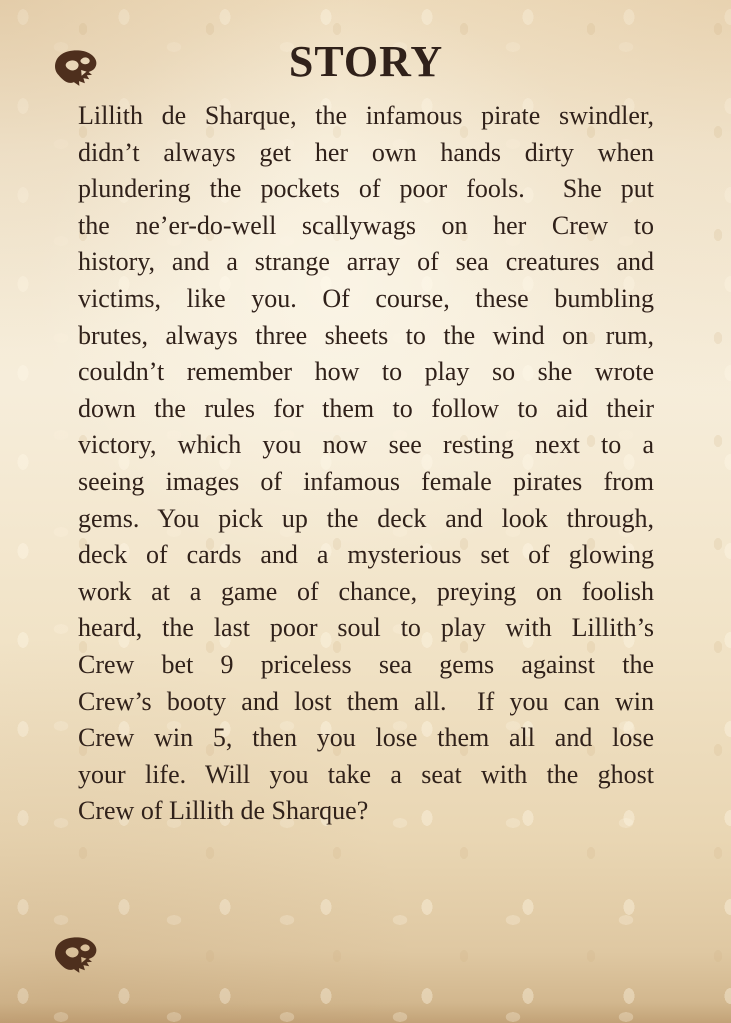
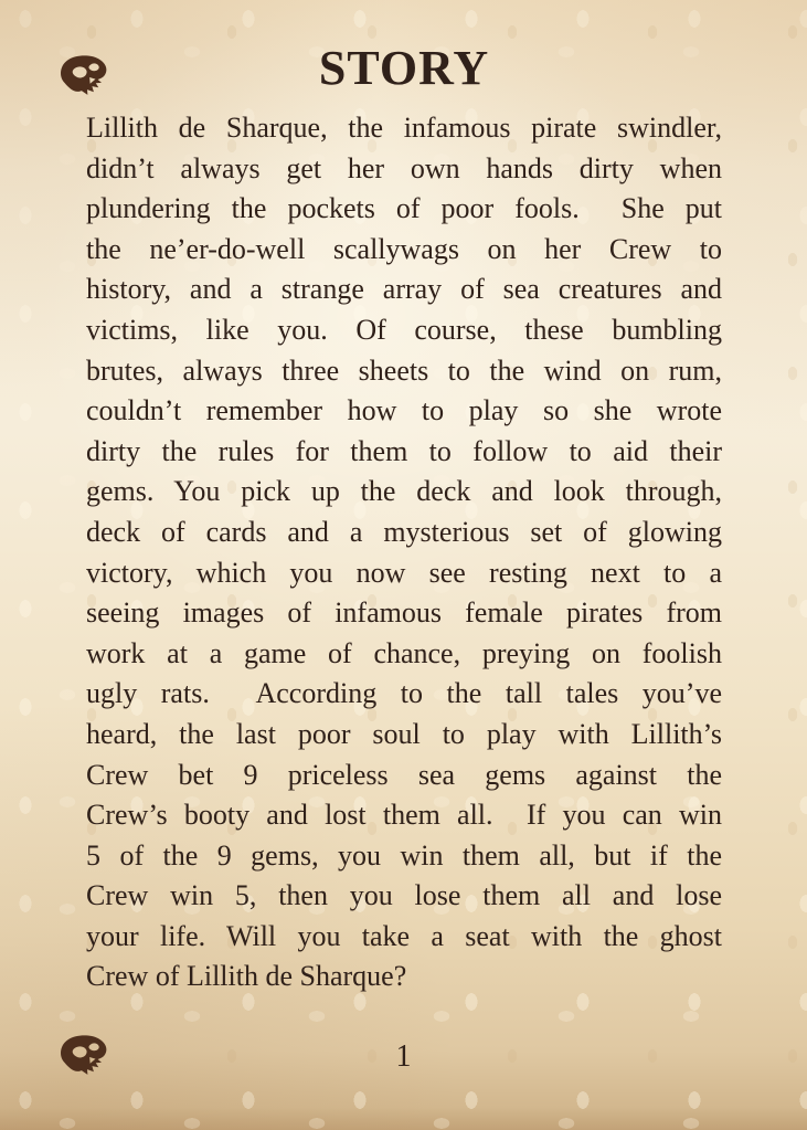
  STORY
  Lillith de Sharque, the infamous pirate swindler,
  didn’t always get her own hands dirty when
  plundering the pockets of poor fools. She put
  the ne’er-do-well scallywags on her Crew to
  history, and a strange array of sea creatures and
  victims, like you. Of course, these bumbling
  brutes, always three sheets to the wind on rum,
  couldn’t remember how to play so she wrote
- down the rules for them to follow to aid their
+ dirty the rules for them to follow to aid their
- victory, which you now see resting next to a
+ gems. You pick up the deck and look through,
- seeing images of infamous female pirates from
+ deck of cards and a mysterious set of glowing
- gems. You pick up the deck and look through,
+ victory, which you now see resting next to a
- deck of cards and a mysterious set of glowing
+ seeing images of infamous female pirates from
  work at a game of chance, preying on foolish
+ ugly rats. According to the tall tales you’ve
  heard, the last poor soul to play with Lillith’s
  Crew bet 9 priceless sea gems against the
  Crew’s booty and lost them all. If you can win
+ 5 of the 9 gems, you win them all, but if the
  Crew win 5, then you lose them all and lose
  your life. Will you take a seat with the ghost
  Crew of Lillith de Sharque?
+ 1
